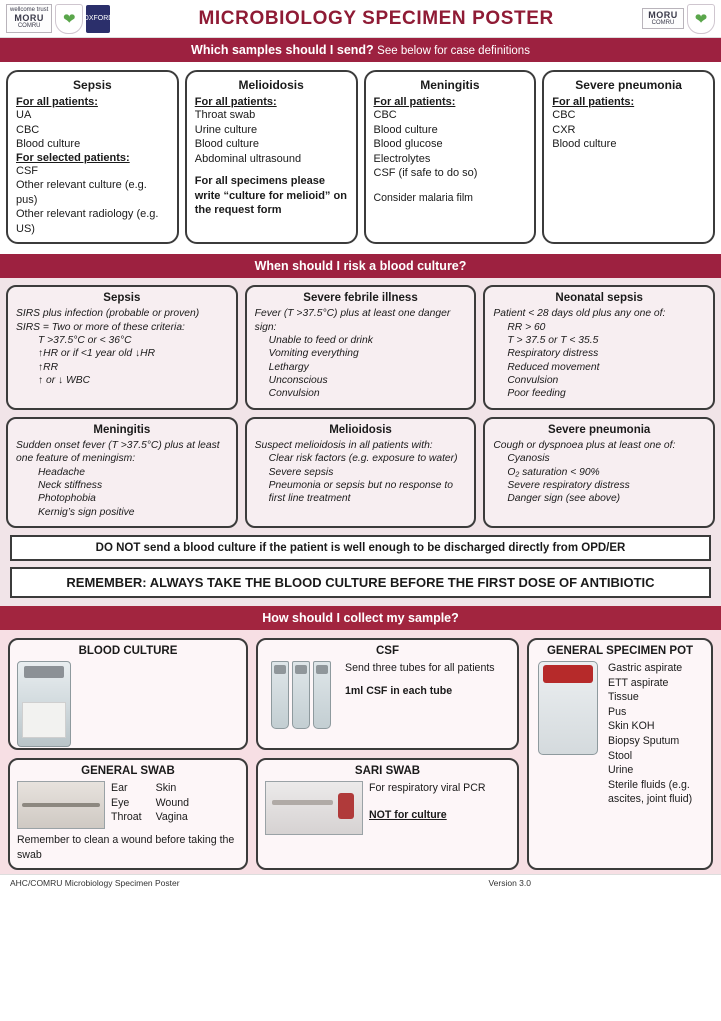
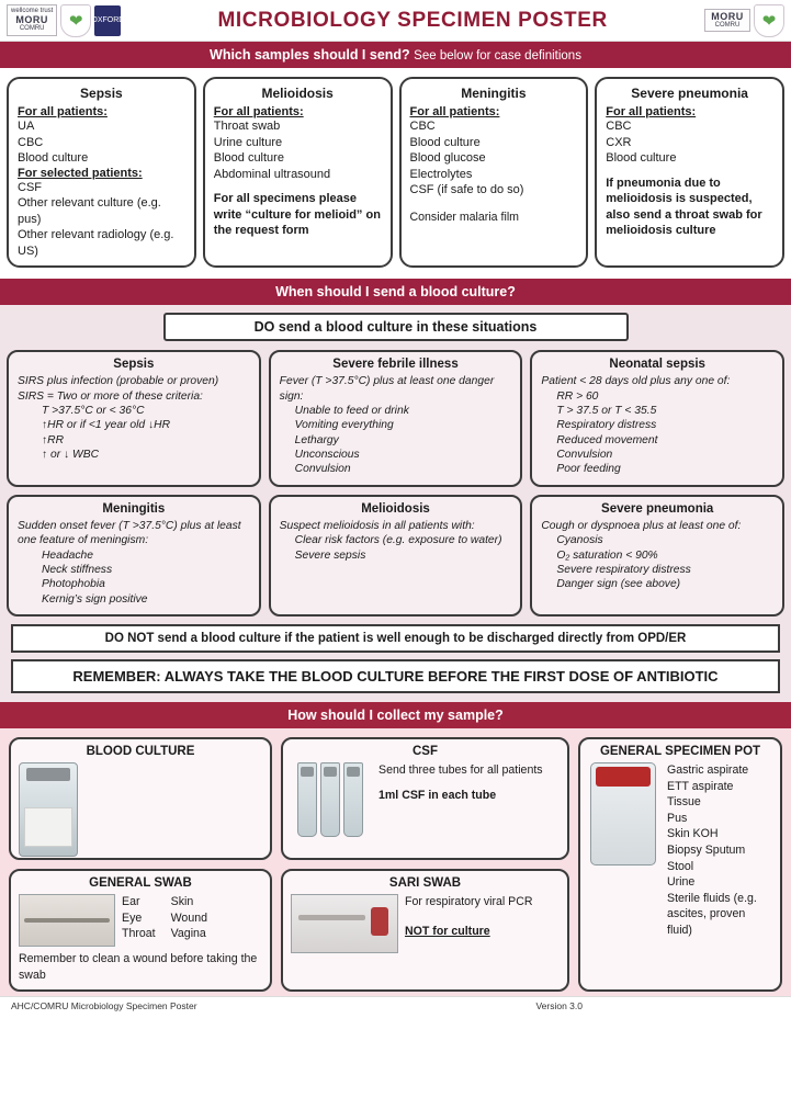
  MORU
  ❤
  MICROBIOLOGY SPECIMEN POSTER
  MORU
  ❤
  Which samples should I send? See below for case definitions
  Sepsis
  For all patients:
  UA
  CBC
  Blood culture
  For selected patients:
  CSF
  Other relevant culture (e.g. pus)
  Other relevant radiology (e.g. US)
  Melioidosis
  For all patients:
  Throat swab
  Urine culture
  Blood culture
  Abdominal ultrasound
  For all specimens please write “culture for melioid” on the request form
  Meningitis
  For all patients:
  CBC
  Blood culture
  Blood glucose
  Electrolytes
  CSF (if safe to do so)
  Consider malaria film
  Severe pneumonia
  For all patients:
  CBC
  CXR
  Blood culture
+ If pneumonia due to melioidosis is suspected, also send a throat swab for melioidosis culture
- When should I risk a blood culture?
+ When should I send a blood culture?
+ DO send a blood culture in these situations
  Sepsis
  SIRS plus infection (probable or proven)
  SIRS = Two or more of these criteria:
  T >37.5°C or < 36°C
  ↑HR or if <1 year old ↓HR
  ↑RR
  ↑ or ↓ WBC
  Severe febrile illness
  Fever (T >37.5°C) plus at least one danger sign:
  Unable to feed or drink
  Vomiting everything
  Lethargy
  Unconscious
  Convulsion
  Neonatal sepsis
  Patient < 28 days old plus any one of:
  RR > 60
  T > 37.5 or T < 35.5
  Respiratory distress
  Reduced movement
  Convulsion
  Poor feeding
  Meningitis
  Sudden onset fever (T >37.5°C) plus at least one feature of meningism:
  Headache
  Neck stiffness
  Photophobia
  Kernig’s sign positive
  Melioidosis
  Suspect melioidosis in all patients with:
  Clear risk factors (e.g. exposure to water)
  Severe sepsis
- Pneumonia or sepsis but no response to first line treatment
  Severe pneumonia
  Cough or dyspnoea plus at least one of:
  Cyanosis
  O₂ saturation < 90%
  Severe respiratory distress
  Danger sign (see above)
  DO NOT send a blood culture if the patient is well enough to be discharged directly from OPD/ER
  REMEMBER: ALWAYS TAKE THE BLOOD CULTURE BEFORE THE FIRST DOSE OF ANTIBIOTIC
  How should I collect my sample?
  BLOOD CULTURE
  GENERAL SWAB
  Ear
  Eye
  Throat
  Skin
  Wound
  Vagina
  Remember to clean a wound before taking the swab
  CSF
  Send three tubes for all patients
  1ml CSF in each tube
  SARI SWAB
  For respiratory viral PCR
  NOT for culture
  GENERAL SPECIMEN POT
  Gastric aspirate
  ETT aspirate
  Tissue
  Pus
  Skin KOH
  Biopsy Sputum
  Stool
  Urine
- Sterile fluids (e.g. ascites, joint fluid)
+ Sterile fluids (e.g. ascites, proven fluid)
  AHC/COMRU Microbiology Specimen Poster
  Version 3.0
